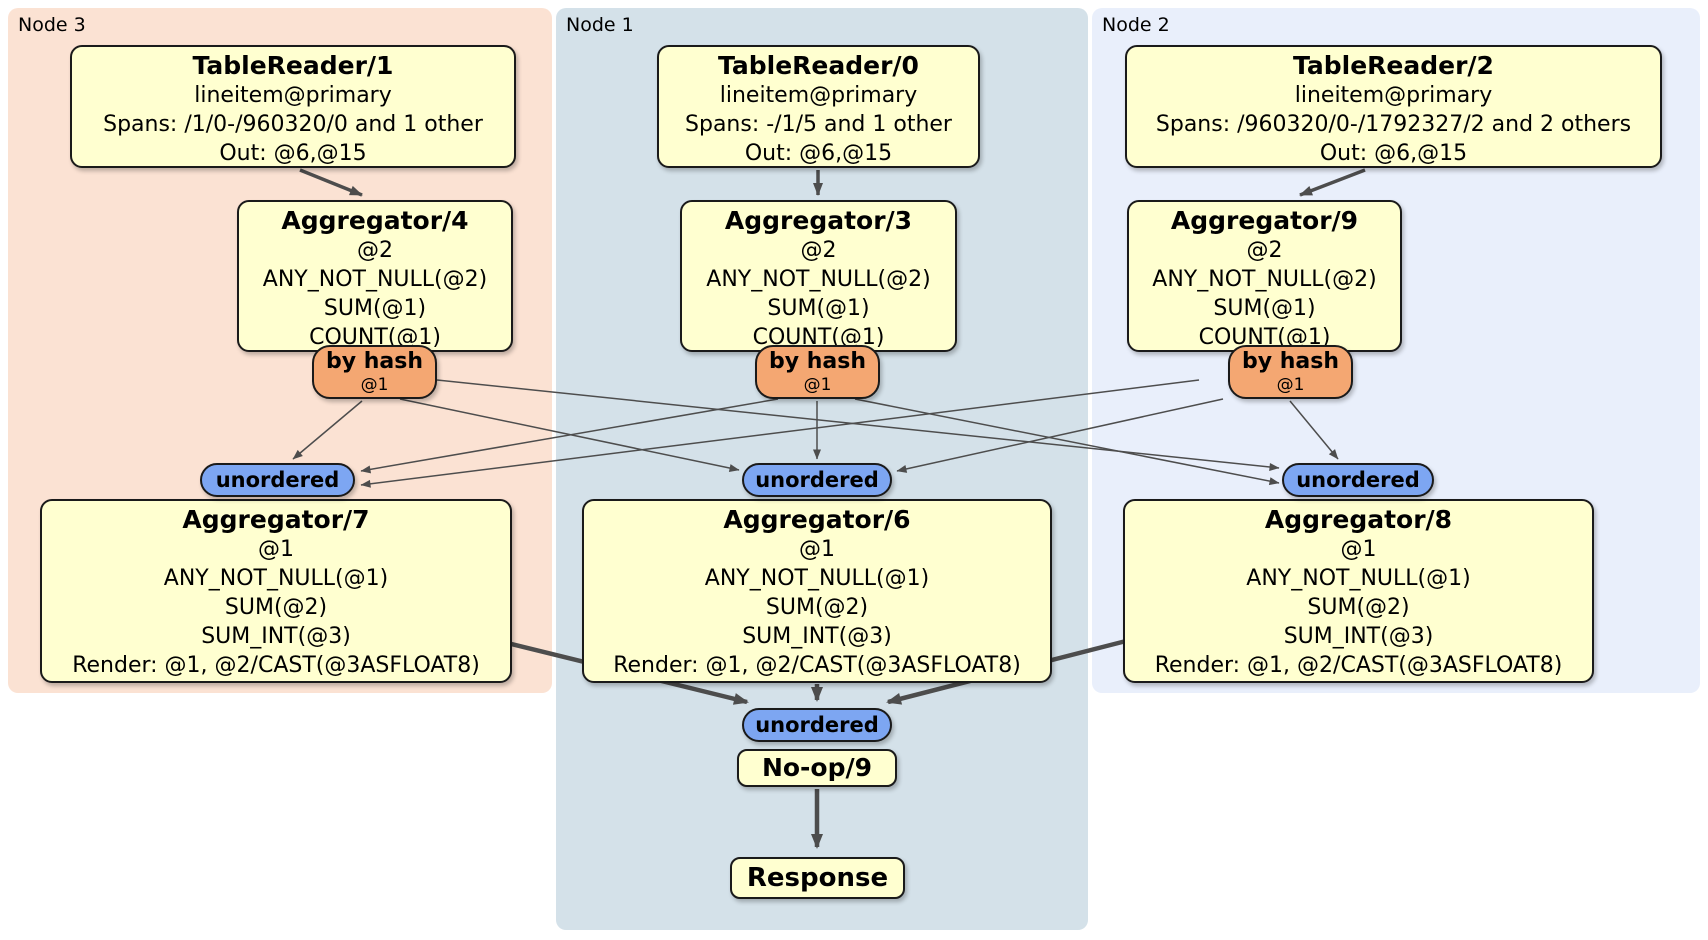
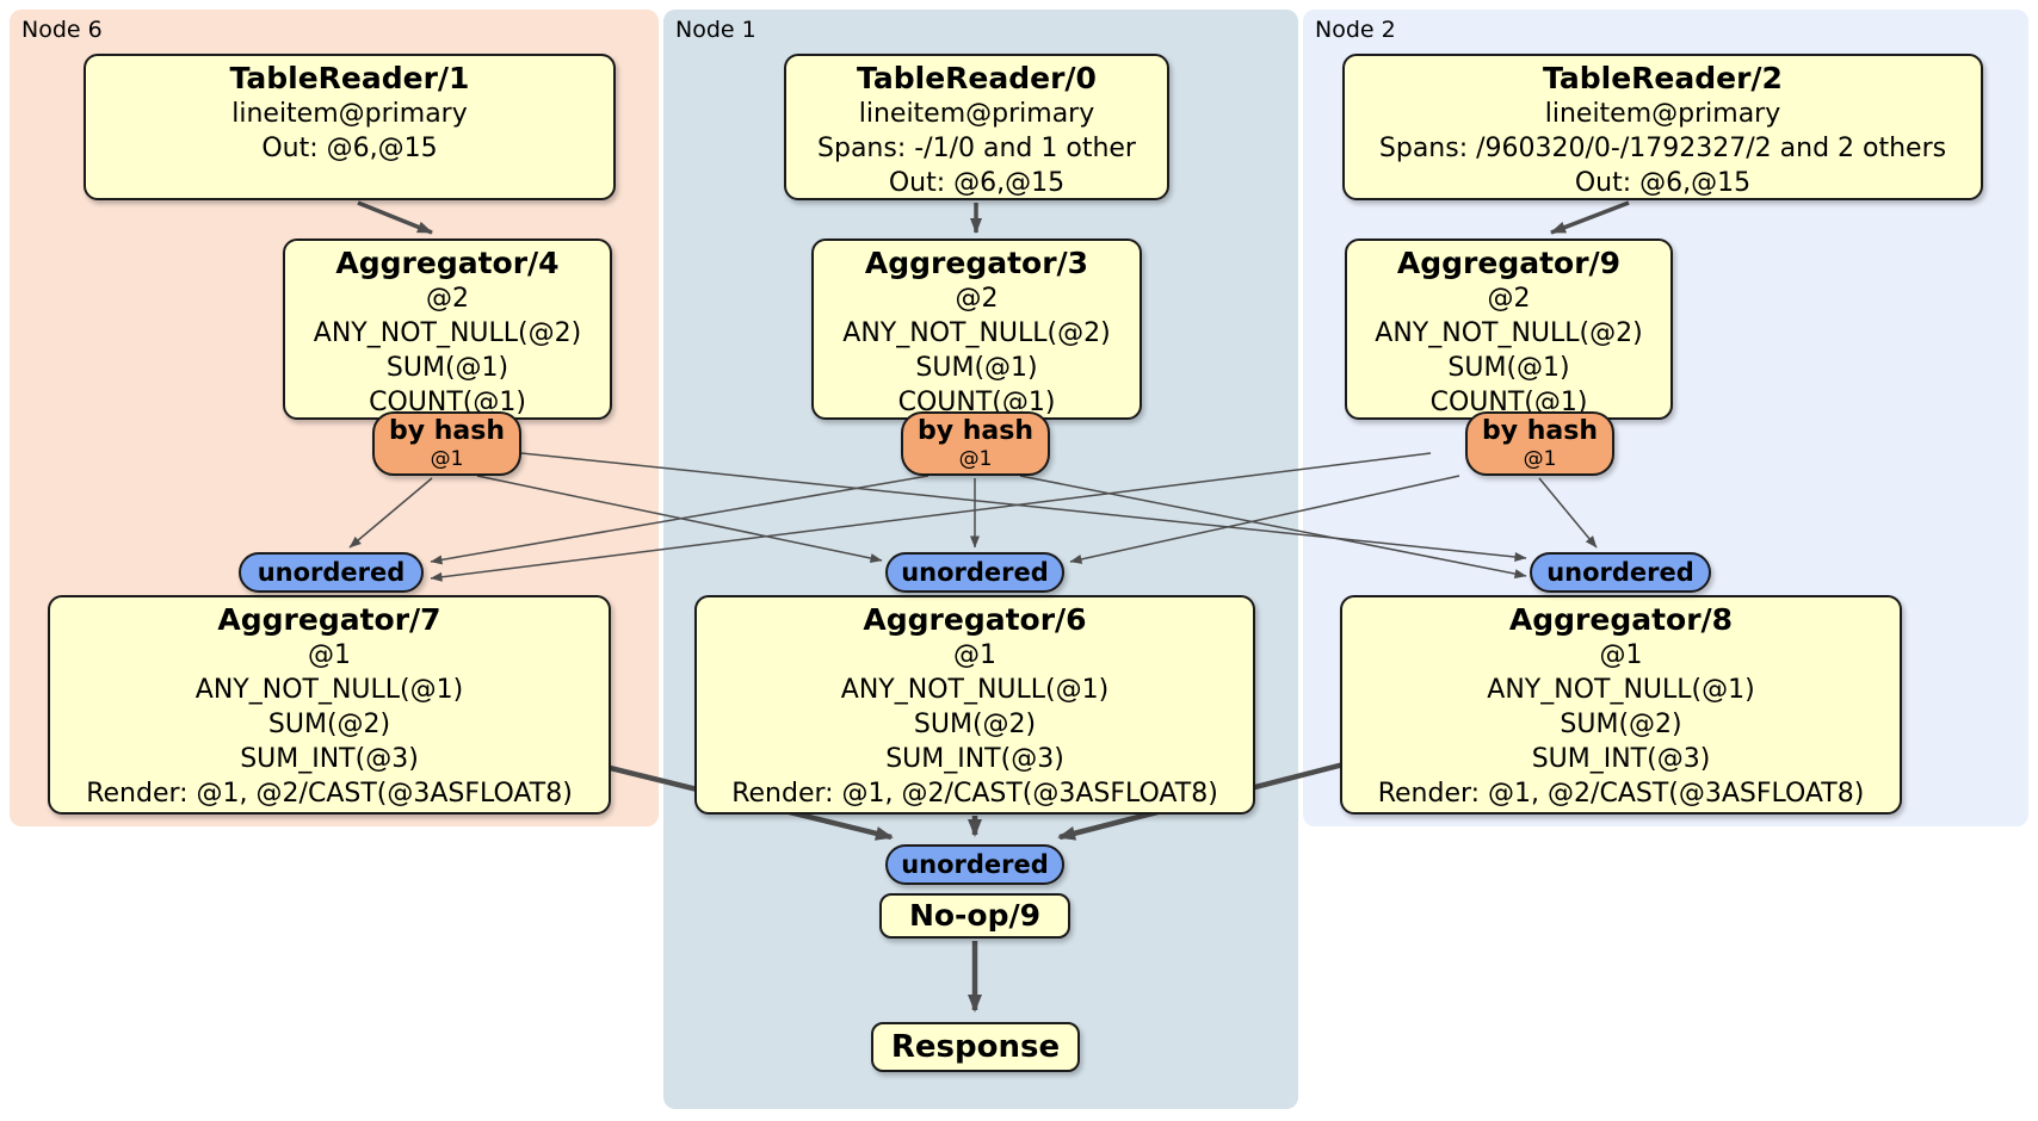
- Node 3
+ Node 6
  Node 1
  Node 2
  TableReader/1
  lineitem@primary
- Spans: /1/0-/960320/0 and 1 other
  Out: @6,@15
  TableReader/0
  lineitem@primary
- Spans: -/1/5 and 1 other
+ Spans: -/1/0 and 1 other
  Out: @6,@15
  TableReader/2
  lineitem@primary
  Spans: /960320/0-/1792327/2 and 2 others
  Out: @6,@15
  Aggregator/4
  @2
  ANY_NOT_NULL(@2)
  SUM(@1)
  COUNT(@1)
  Aggregator/3
  @2
  ANY_NOT_NULL(@2)
  SUM(@1)
  COUNT(@1)
  Aggregator/9
  @2
  ANY_NOT_NULL(@2)
  SUM(@1)
  COUNT(@1)
  by hash
  @1
  by hash
  @1
  by hash
  @1
  unordered
  unordered
  unordered
  Aggregator/7
  @1
  ANY_NOT_NULL(@1)
  SUM(@2)
  SUM_INT(@3)
  Render: @1, @2/CAST(@3ASFLOAT8)
  Aggregator/6
  @1
  ANY_NOT_NULL(@1)
  SUM(@2)
  SUM_INT(@3)
  Render: @1, @2/CAST(@3ASFLOAT8)
  Aggregator/8
  @1
  ANY_NOT_NULL(@1)
  SUM(@2)
  SUM_INT(@3)
  Render: @1, @2/CAST(@3ASFLOAT8)
  unordered
  No-op/9
  Response
